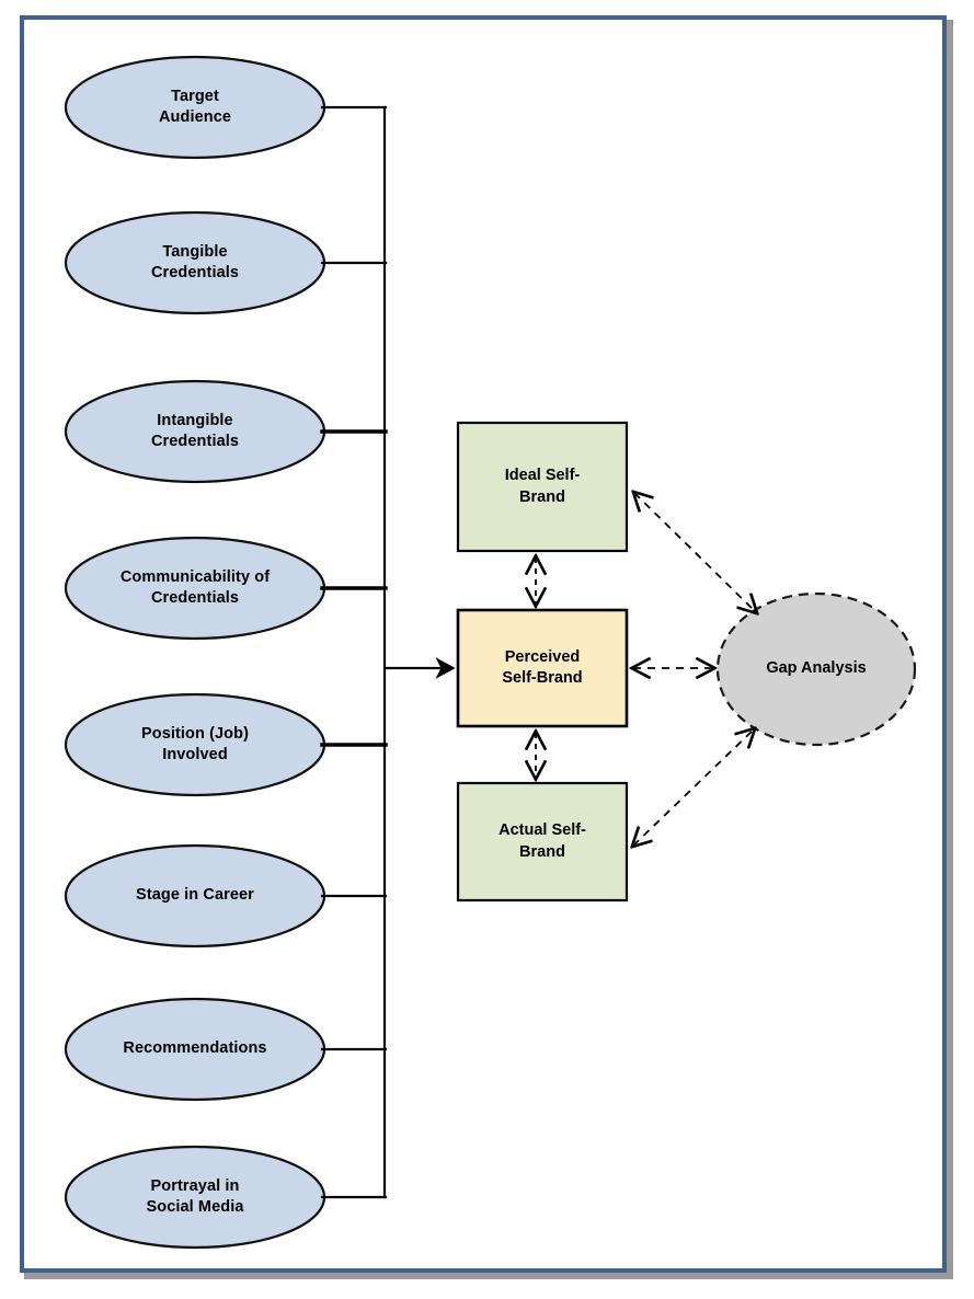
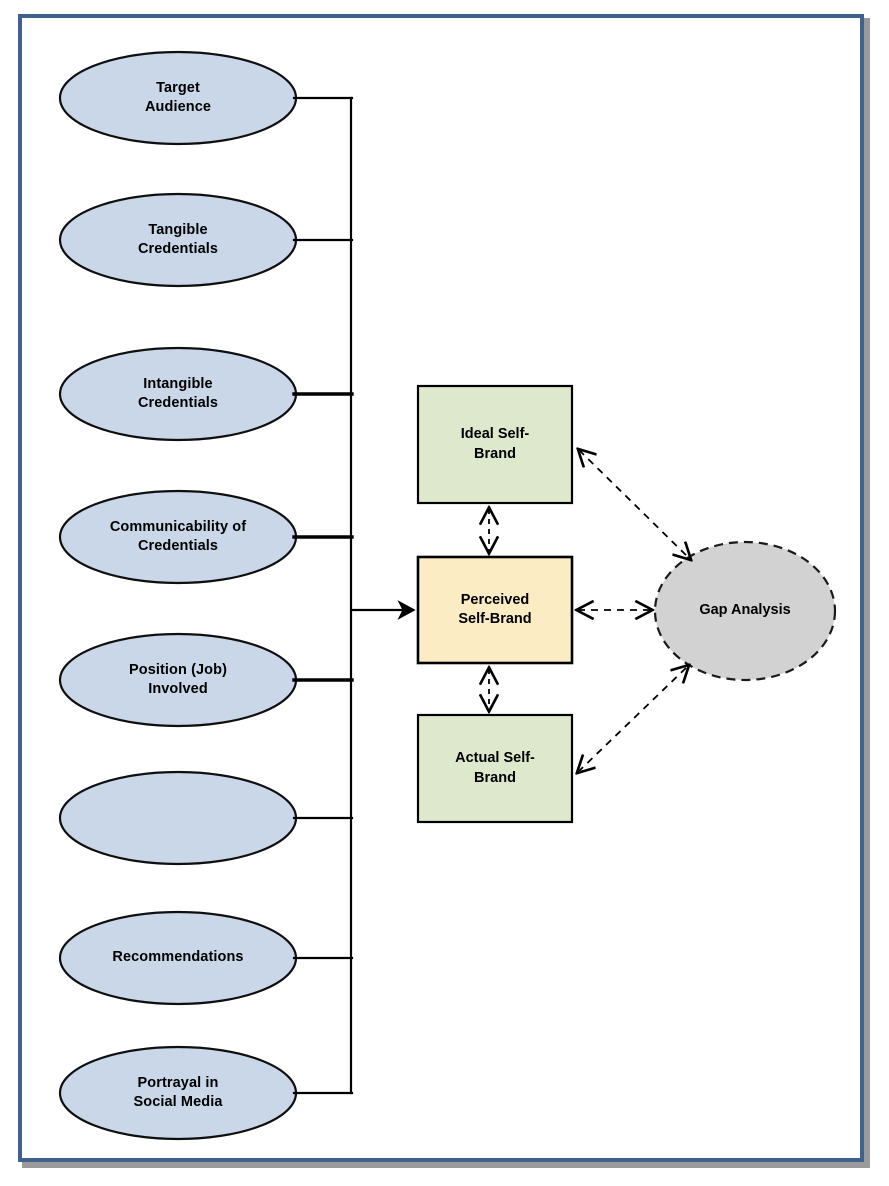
  Target
  Audience
  Tangible
  Credentials
  Intangible
  Credentials
  Communicability of
  Credentials
  Position (Job)
  Involved
- Stage in Career
  Recommendations
  Portrayal in
  Social Media
  Ideal Self-
  Brand
  Perceived
  Self-Brand
  Actual Self-
  Brand
  Gap Analysis
